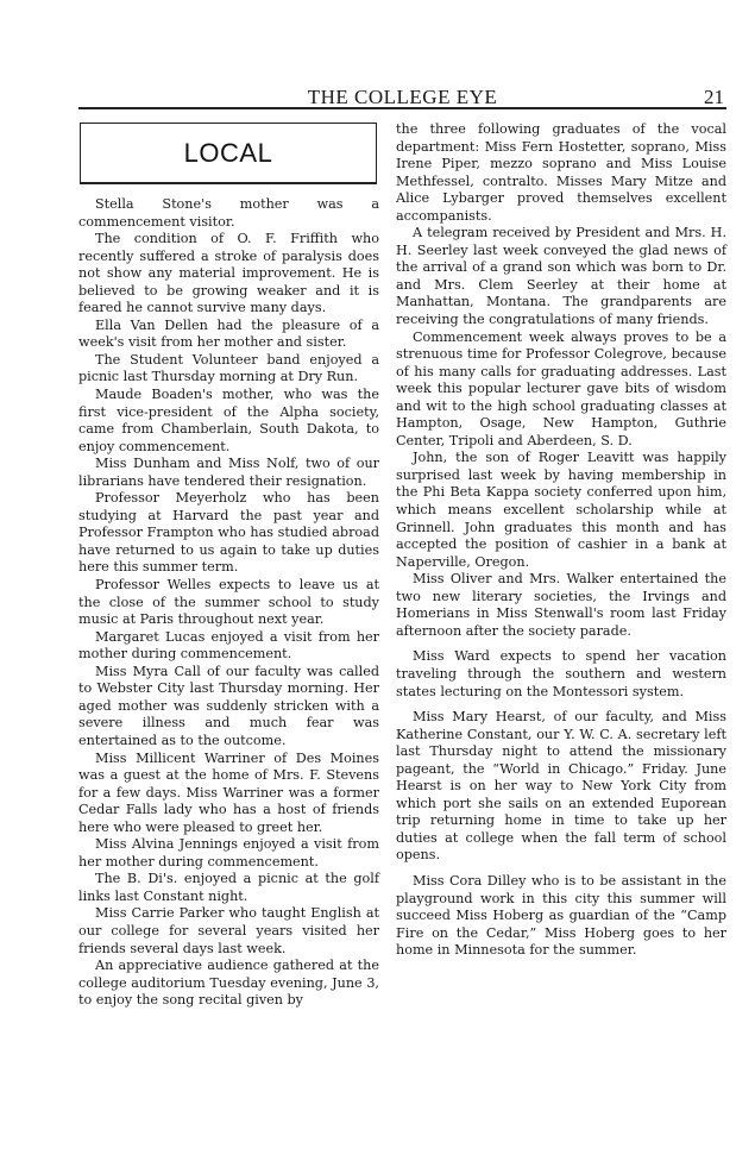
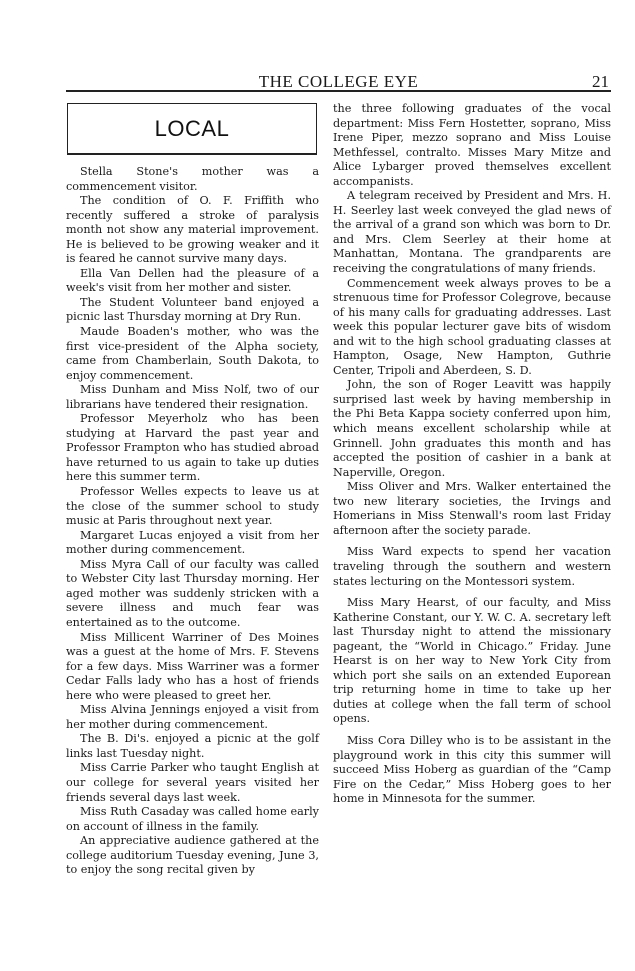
  THE COLLEGE EYE
  21
  LOCAL
  Stella Stone's mother was a commencement visitor.
- The condition of O. F. Friffith who recently suffered a stroke of paralysis does not show any material improvement. He is believed to be growing weaker and it is feared he cannot survive many days.
+ The condition of O. F. Friffith who recently suffered a stroke of paralysis month not show any material improvement. He is believed to be growing weaker and it is feared he cannot survive many days.
  Ella Van Dellen had the pleasure of a week's visit from her mother and sister.
  The Student Volunteer band enjoyed a picnic last Thursday morning at Dry Run.
  Maude Boaden's mother, who was the first vice-president of the Alpha society, came from Chamberlain, South Dakota, to enjoy commencement.
  Miss Dunham and Miss Nolf, two of our librarians have tendered their resignation.
  Professor Meyerholz who has been studying at Harvard the past year and Professor Frampton who has studied abroad have returned to us again to take up duties here this summer term.
  Professor Welles expects to leave us at the close of the summer school to study music at Paris throughout next year.
  Margaret Lucas enjoyed a visit from her mother during commencement.
  Miss Myra Call of our faculty was called to Webster City last Thursday morning. Her aged mother was suddenly stricken with a severe illness and much fear was entertained as to the outcome.
  Miss Millicent Warriner of Des Moines was a guest at the home of Mrs. F. Stevens for a few days. Miss Warriner was a former Cedar Falls lady who has a host of friends here who were pleased to greet her.
  Miss Alvina Jennings enjoyed a visit from her mother during commencement.
- The B. Di's. enjoyed a picnic at the golf links last Constant night.
+ The B. Di's. enjoyed a picnic at the golf links last Tuesday night.
  Miss Carrie Parker who taught English at our college for several years visited her friends several days last week.
+ Miss Ruth Casaday was called home early on account of illness in the family.
  An appreciative audience gathered at the college auditorium Tuesday evening, June 3, to enjoy the song recital given by
  the three following graduates of the vocal department: Miss Fern Hostetter, soprano, Miss Irene Piper, mezzo soprano and Miss Louise Methfessel, contralto. Misses Mary Mitze and Alice Lybarger proved themselves excellent accompanists.
  A telegram received by President and Mrs. H. H. Seerley last week conveyed the glad news of the arrival of a grand son which was born to Dr. and Mrs. Clem Seerley at their home at Manhattan, Montana. The grandparents are receiving the congratulations of many friends.
  Commencement week always proves to be a strenuous time for Professor Colegrove, because of his many calls for graduating addresses. Last week this popular lecturer gave bits of wisdom and wit to the high school graduating classes at Hampton, Osage, New Hampton, Guthrie Center, Tripoli and Aberdeen, S. D.
  John, the son of Roger Leavitt was happily surprised last week by having membership in the Phi Beta Kappa society conferred upon him, which means excellent scholarship while at Grinnell. John graduates this month and has accepted the position of cashier in a bank at Naperville, Oregon.
  Miss Oliver and Mrs. Walker entertained the two new literary societies, the Irvings and Homerians in Miss Stenwall's room last Friday afternoon after the society parade.
  Miss Ward expects to spend her vacation traveling through the southern and western states lecturing on the Montessori system.
  Miss Mary Hearst, of our faculty, and Miss Katherine Constant, our Y. W. C. A. secretary left last Thursday night to attend the missionary pageant, the “World in Chicago.” Friday. June Hearst is on her way to New York City from which port she sails on an extended Euporean trip returning home in time to take up her duties at college when the fall term of school opens.
  Miss Cora Dilley who is to be assistant in the playground work in this city this summer will succeed Miss Hoberg as guardian of the “Camp Fire on the Cedar,” Miss Hoberg goes to her home in Minnesota for the summer.
